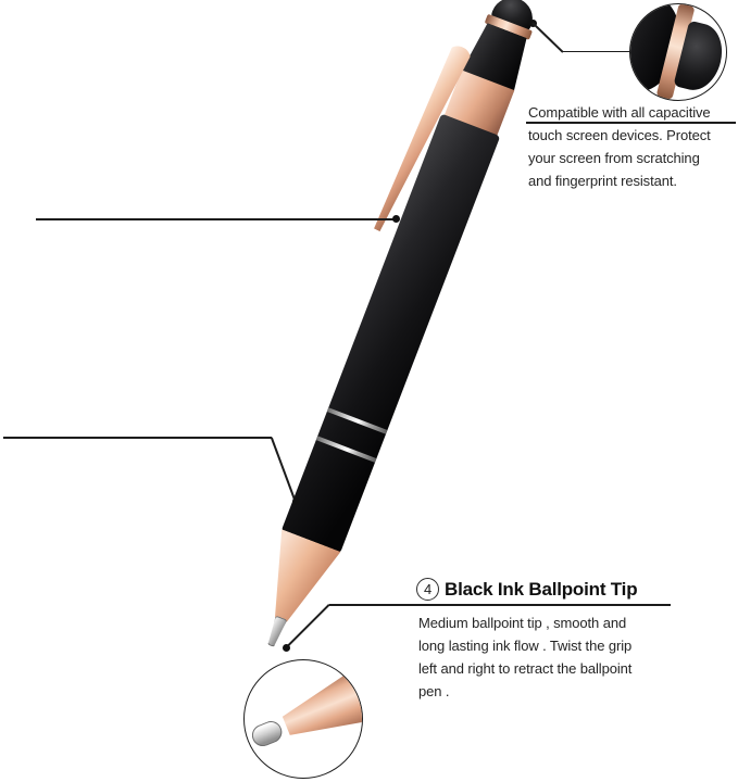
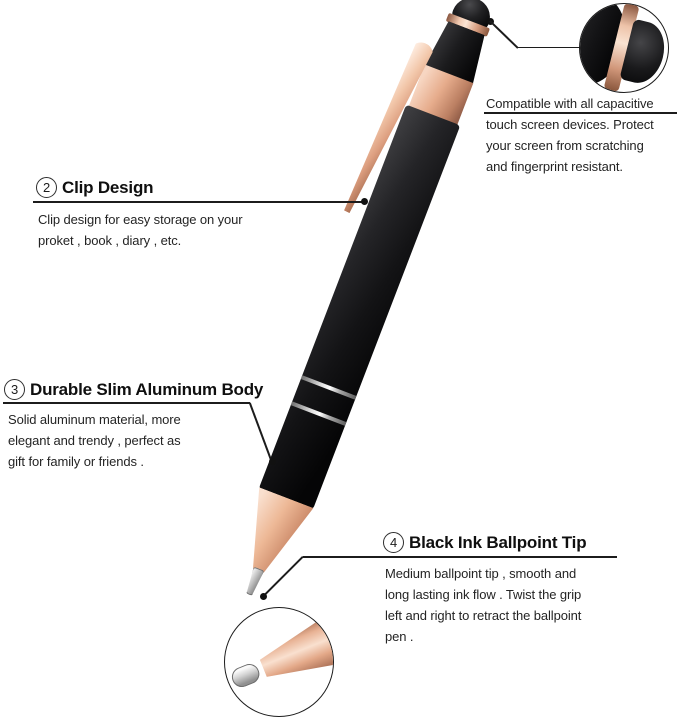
  Compatible with all capacitive
  touch screen devices. Protect
  your screen from scratching
  and fingerprint resistant.
+ 2
+ Clip Design
+ Clip design for easy storage on your
+ proket , book , diary , etc.
+ 3
+ Durable Slim Aluminum Body
+ Solid aluminum material, more
+ elegant and trendy , perfect as
+ gift for family or friends .
  4
  Black Ink Ballpoint Tip
  Medium ballpoint tip , smooth and
  long lasting ink flow . Twist the grip
  left and right to retract the ballpoint
  pen .
